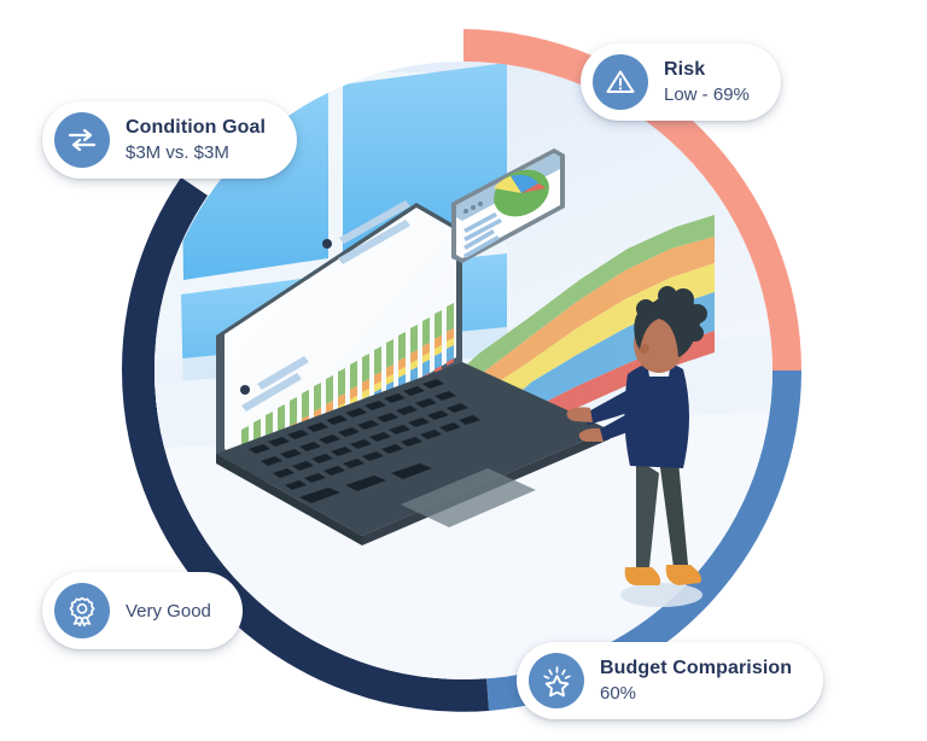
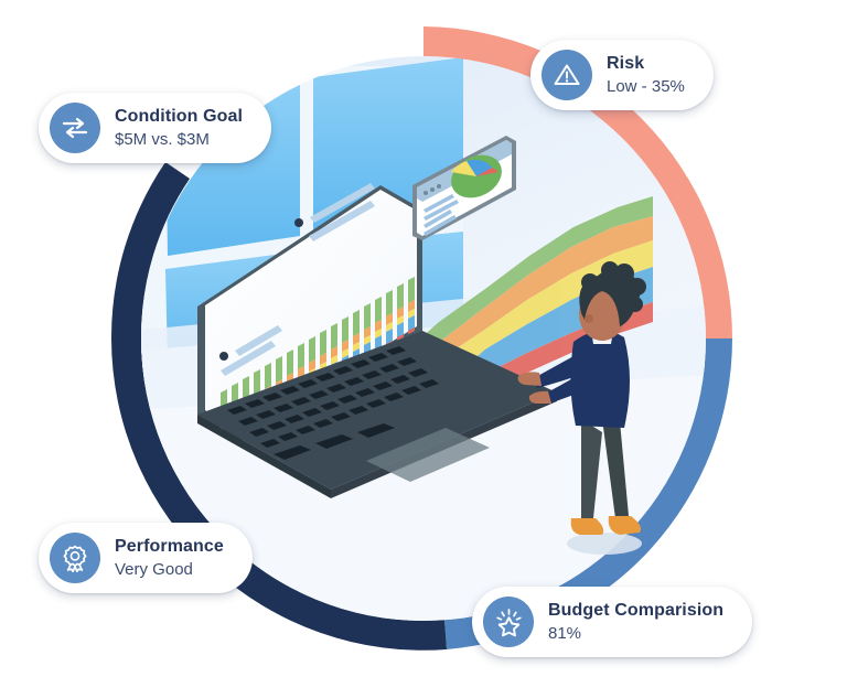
  Condition Goal
- $3M vs. $3M
+ $5M vs. $3M
  Risk
- Low - 69%
+ Low - 35%
+ Performance
  Very Good
  Budget Comparision
- 60%
+ 81%
